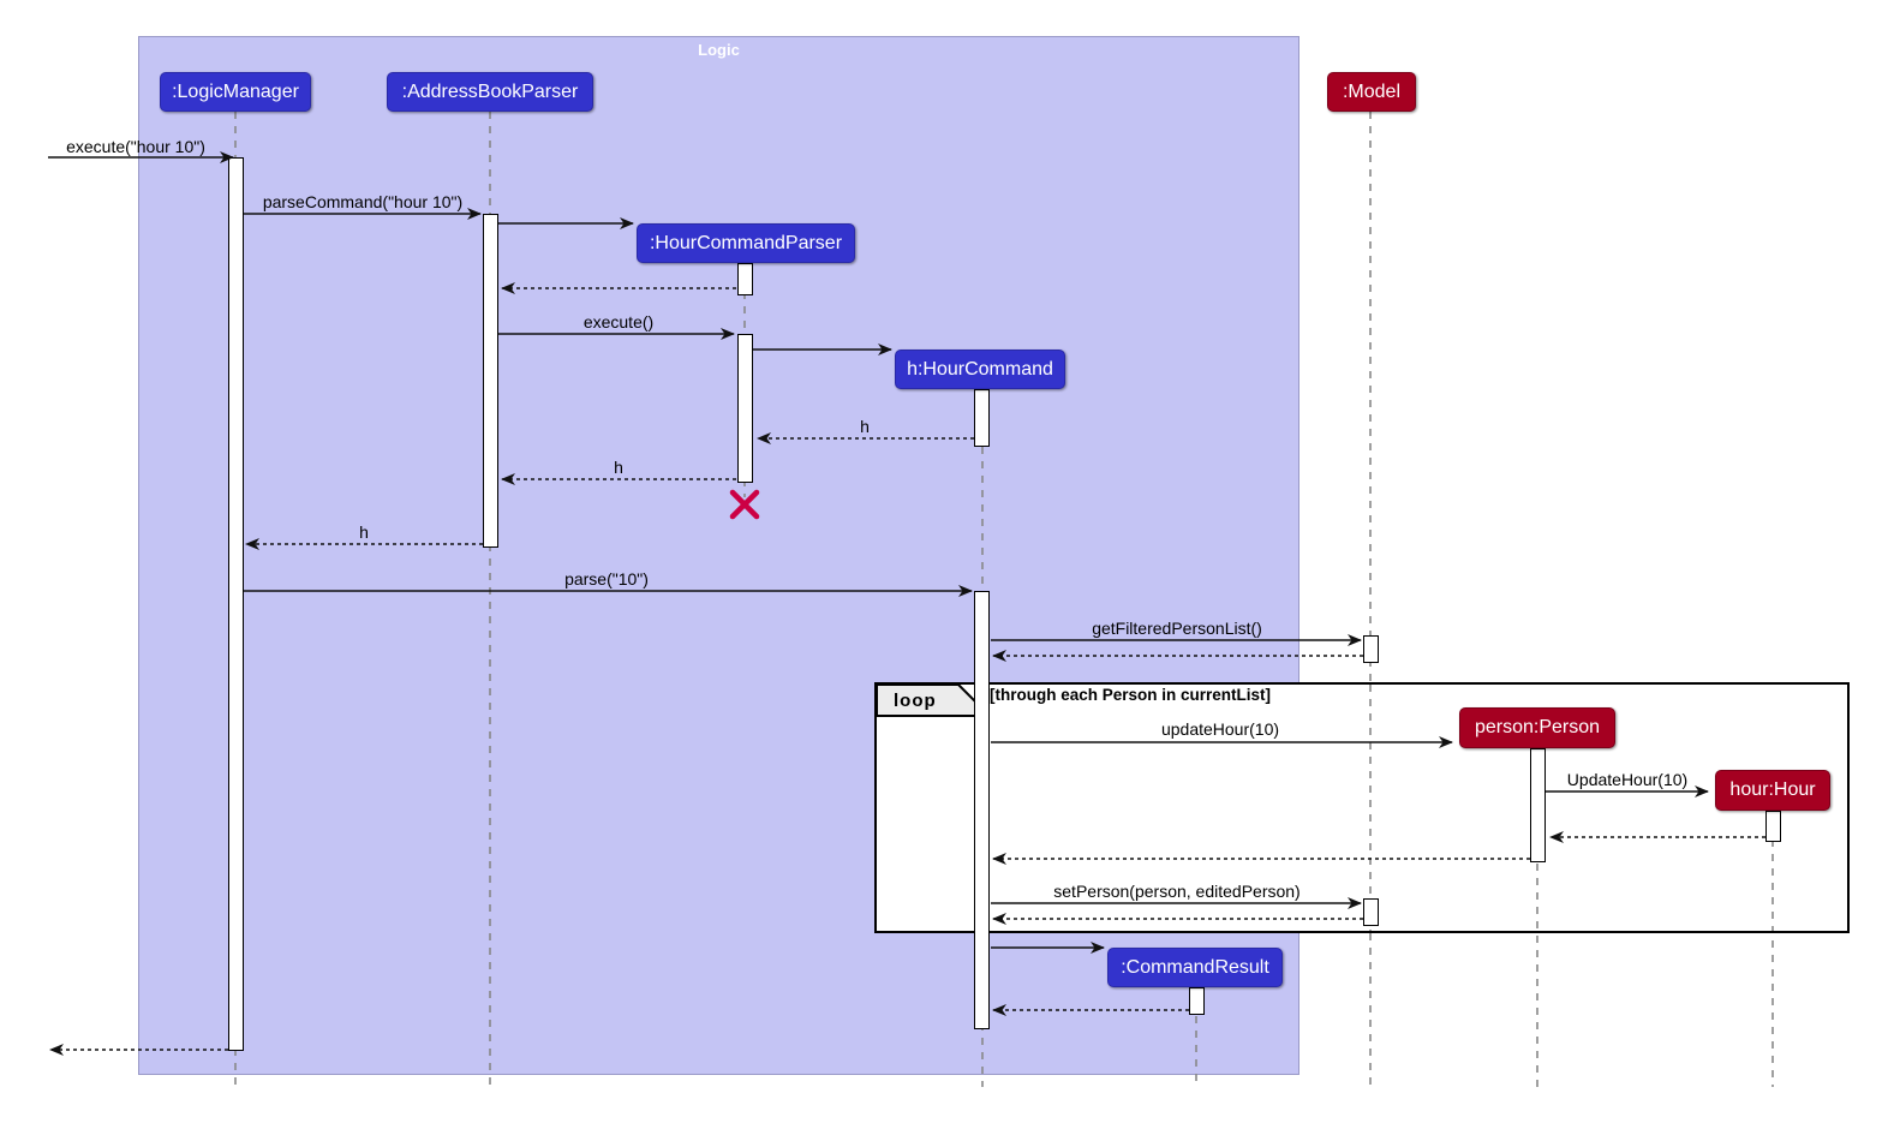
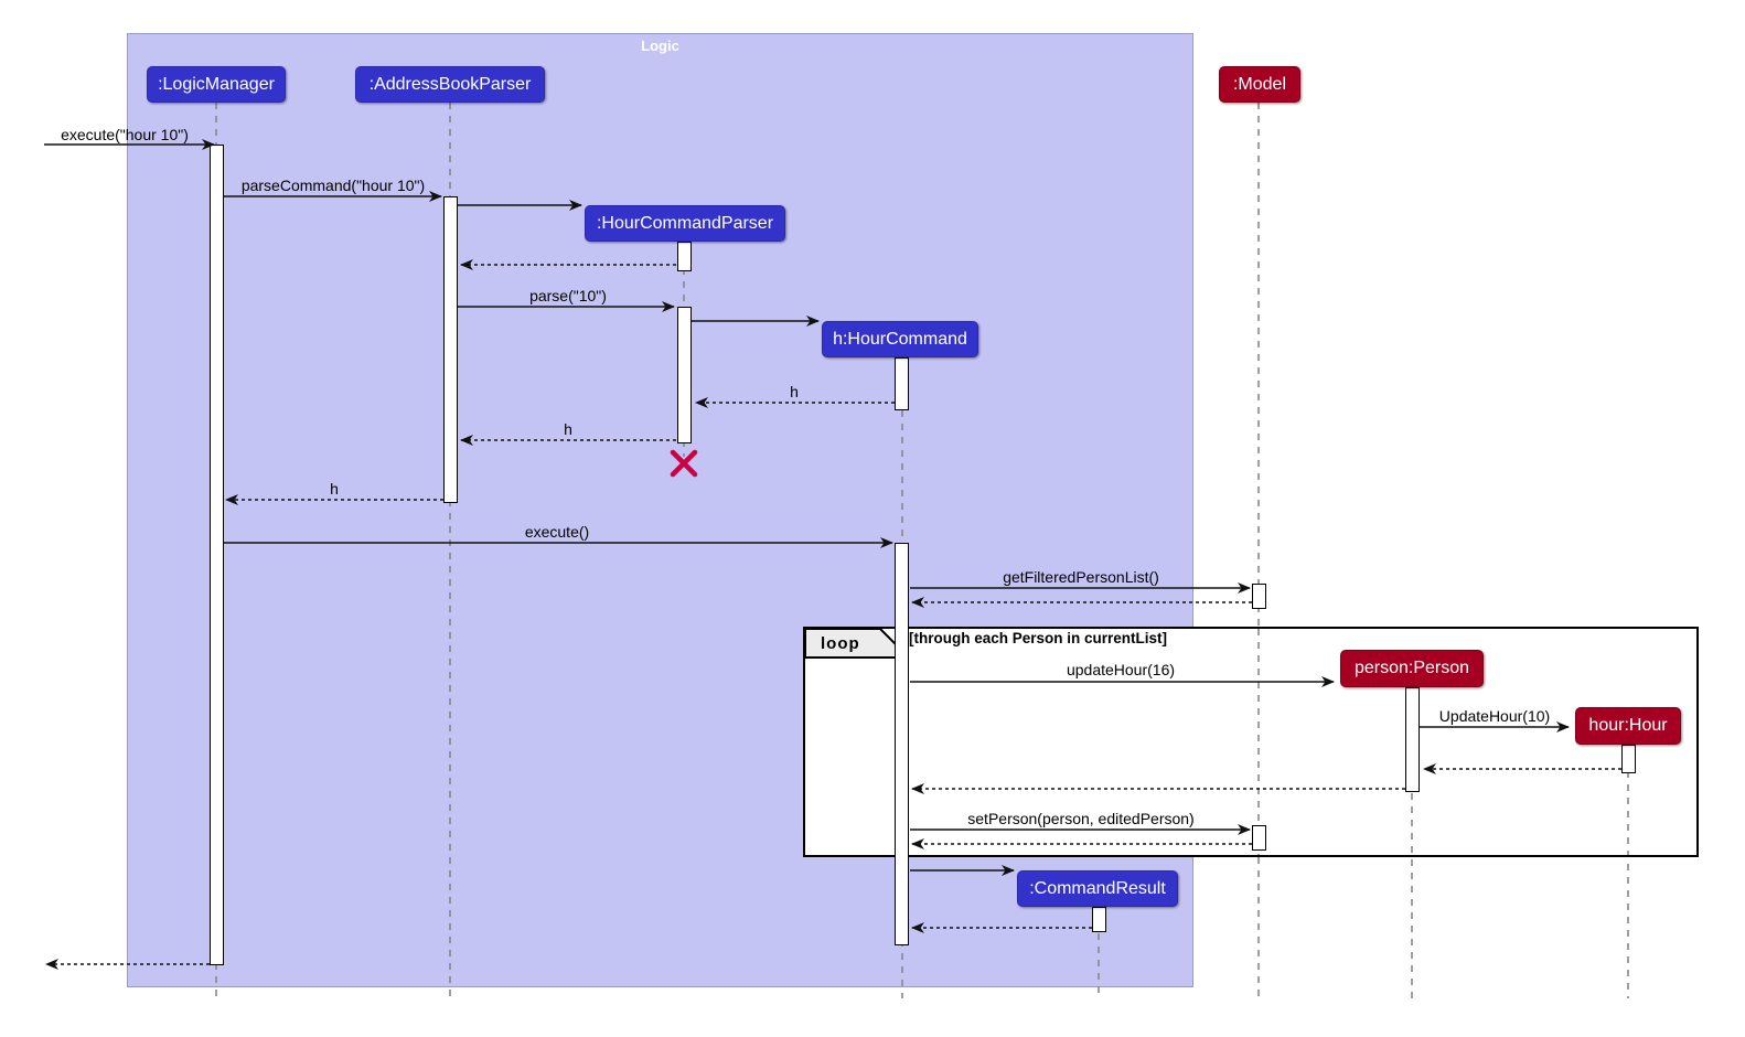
  Logic
  execute("hour 10")
  parseCommand("hour 10")
- execute()
+ parse("10")
  h
  h
  h
- parse("10")
+ execute()
  getFilteredPersonList()
  loop
  [through each Person in currentList]
- updateHour(10)
+ updateHour(16)
  UpdateHour(10)
  setPerson(person, editedPerson)
  :LogicManager
  :AddressBookParser
  :HourCommandParser
  h:HourCommand
  :CommandResult
  :Model
  person:Person
  hour:Hour
